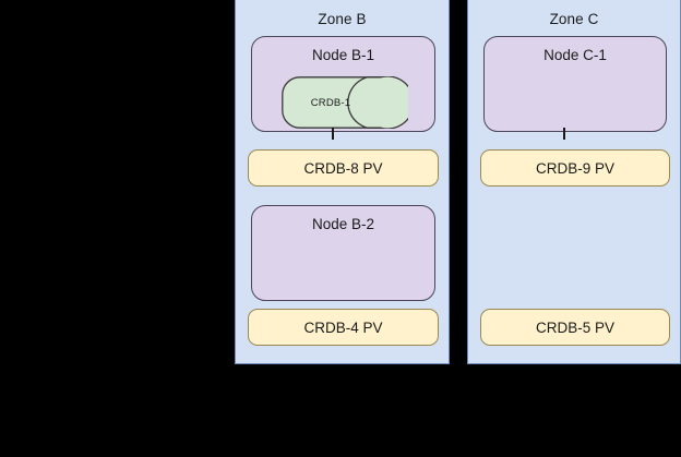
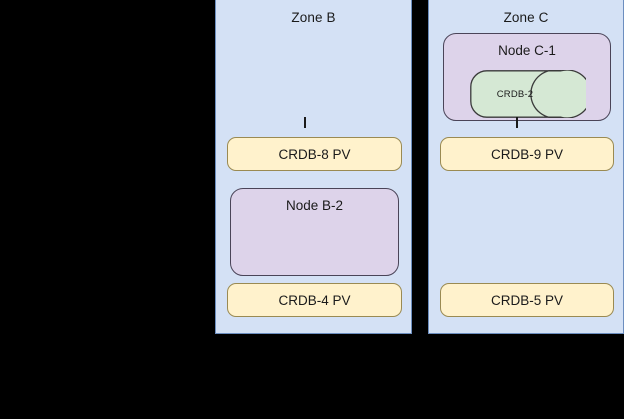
  Zone B
- Node B-1
- CRDB-1
  Node B-2
  CRDB-8 PV
  CRDB-4 PV
  Zone C
  Node C-1
+ CRDB-2
  CRDB-9 PV
  CRDB-5 PV
